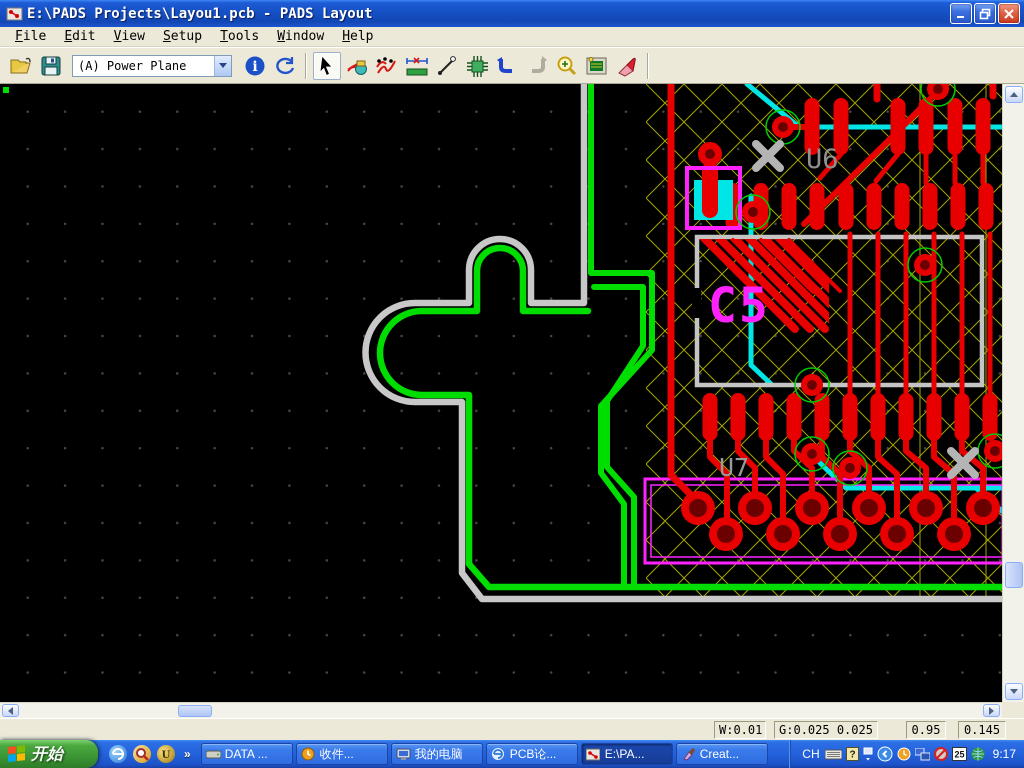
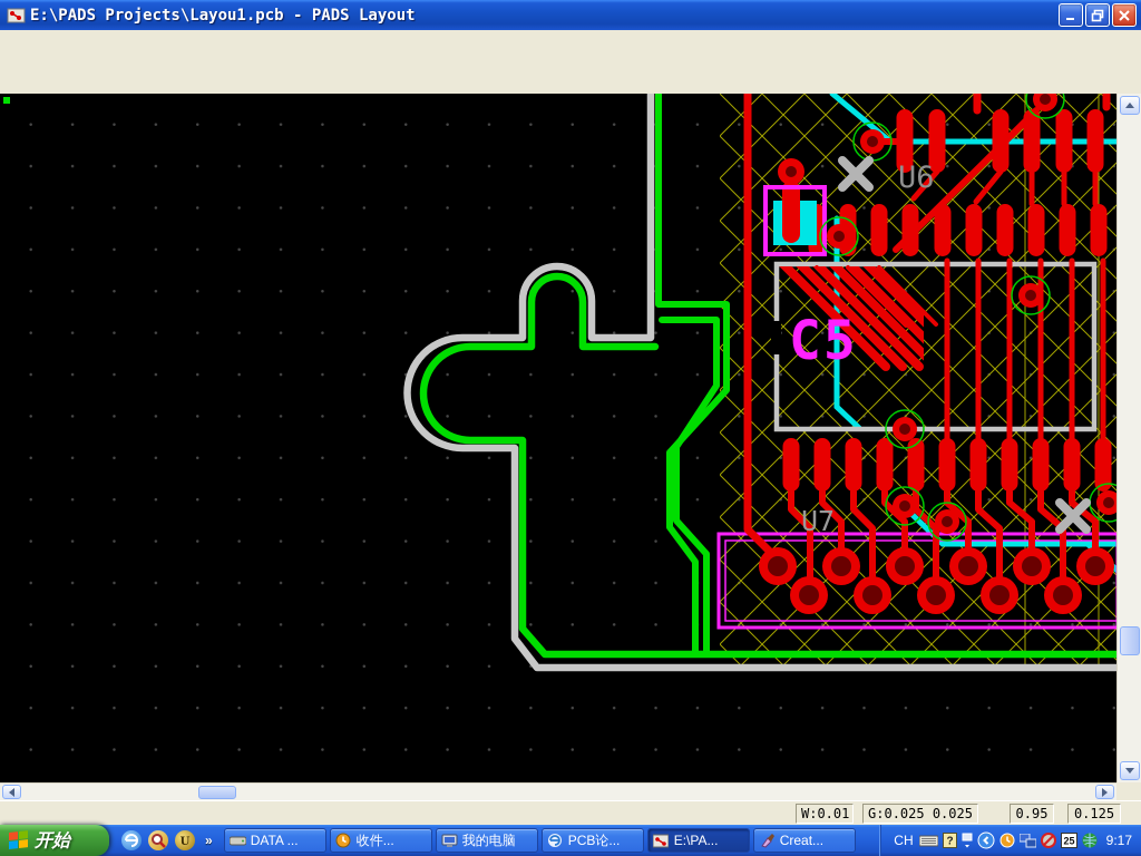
  E:\PADS Projects\Layou1.pcb - PADS Layout
- File
- Edit
- View
- Setup
- Tools
- Window
- Help
- (A) Power Plane
- i
  U6
  C5
  U7
  W:0.01
  G:0.025 0.025
  0.95
- 0.145
+ 0.125
  开始
  U
  »
  DATA ...
  收件...
  我的电脑
  PCB论...
  E:\PA...
  Creat...
  CH
  ?
  25
  9:17
